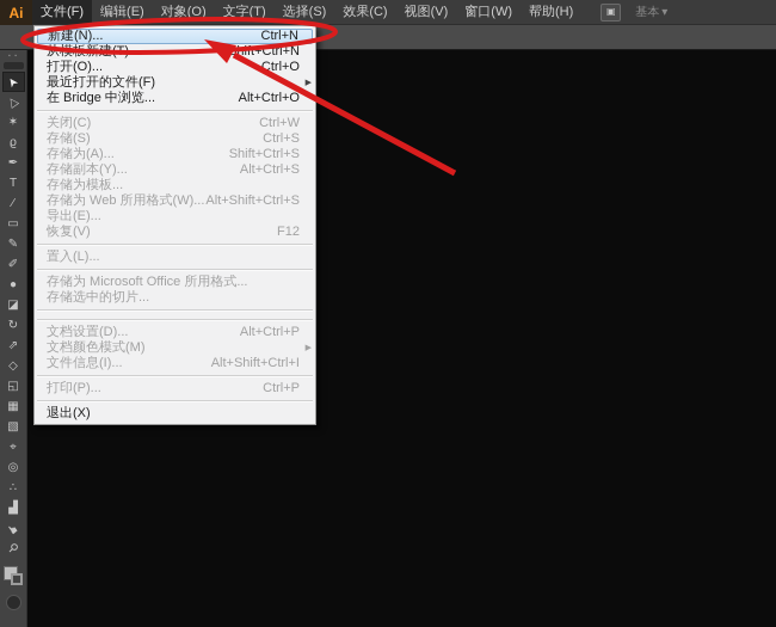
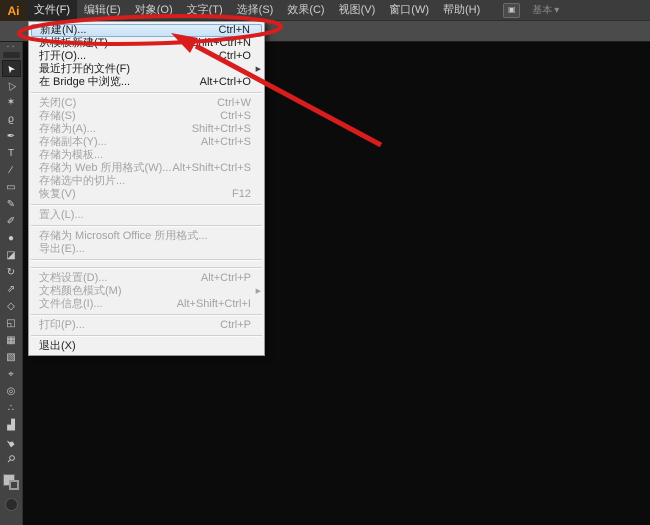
  Ai
  文件(F)
  编辑(E)
  对象(O)
  文字(T)
  选择(S)
  效果(C)
  视图(V)
  窗口(W)
  帮助(H)
  ▣
  基本
  ▾
  ✶
  ϱ
  ✒
  T
  ∕
  ▭
  ✎
  ✐
  ●
  ◪
  ↻
  ⇗
  ◇
  ◱
  ▦
  ▧
  ⌖
  ◎
  ∴
  ▟
  新建(N)...
  Ctrl+N
  ift+Ctrl+N
  打开(O)...
  Ctrl+O
  最近打开的文件(F)
  在 Bridge 中浏览...
  Alt+Ctrl+O
  关闭(C)
  Ctrl+W
  存储(S)
  Ctrl+S
  存储为(A)...
  Shift+Ctrl+S
  存储副本(Y)...
  Alt+Ctrl+S
  存储为模板...
  存储为 Web 所用格式(W)...
  Alt+Shift+Ctrl+S
- 导出(E)...
+ 存储选中的切片...
  恢复(V)
  F12
  置入(L)...
  存储为 Microsoft Office 所用格式...
- 存储选中的切片...
+ 导出(E)...
  文档设置(D)...
  Alt+Ctrl+P
  文档颜色模式(M)
  文件信息(I)...
  Alt+Shift+Ctrl+I
  打印(P)...
  Ctrl+P
  退出(X)
